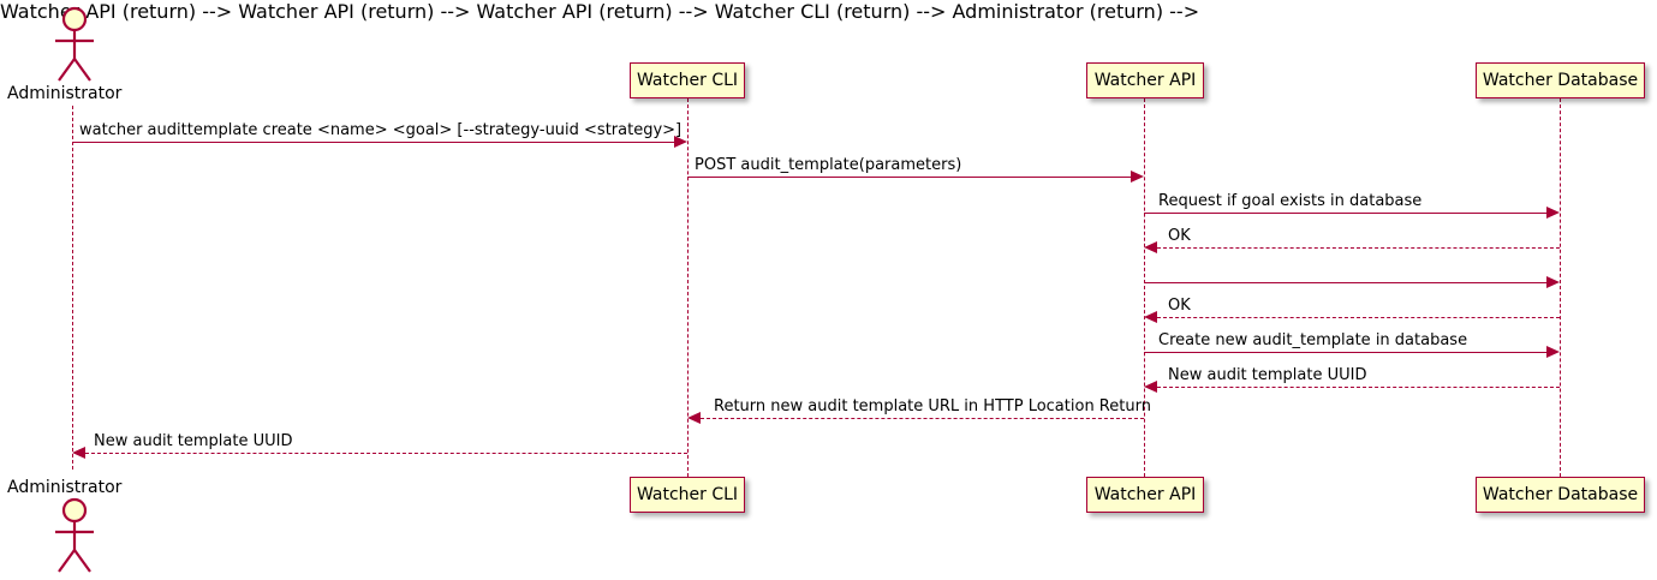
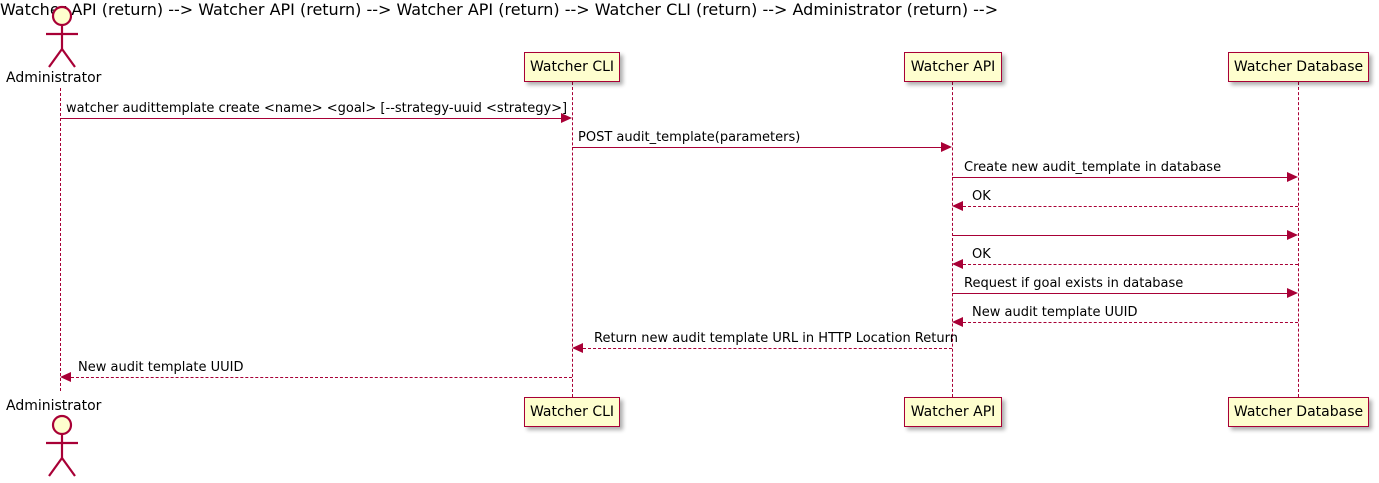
  Administrator
  Administrator
  Watcher CLI
  Watcher API
  Watcher Database
  Watcher CLI
  Watcher API
  Watcher Database
  watcher audittemplate create <name> <goal> [--strategy-uuid <strategy>]
  POST audit_template(parameters)
- Request if goal exists in database
+ Create new audit_template in database
  Watcher API (return) -->
  OK
  Watcher API (return) -->
  OK
- Create new audit_template in database
+ Request if goal exists in database
  Watcher API (return) -->
  New audit template UUID
  Watcher CLI (return) -->
  Return new audit template URL in HTTP Location Return
  Administrator (return) -->
  New audit template UUID
